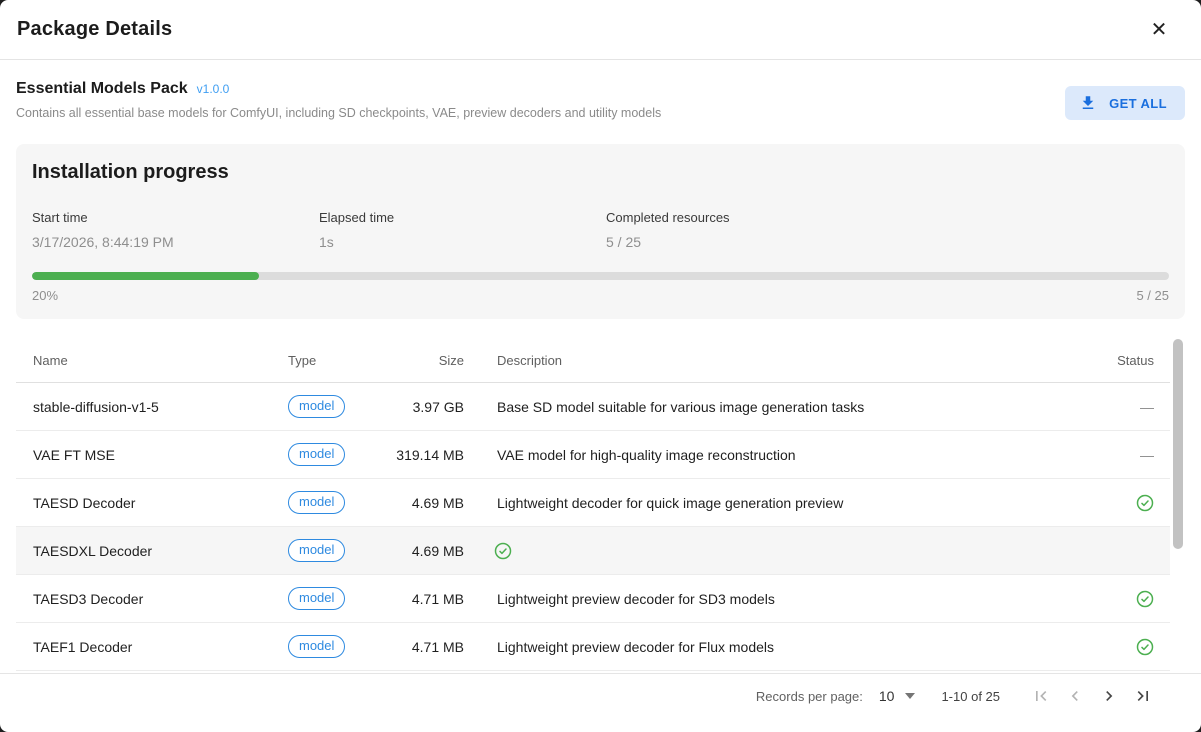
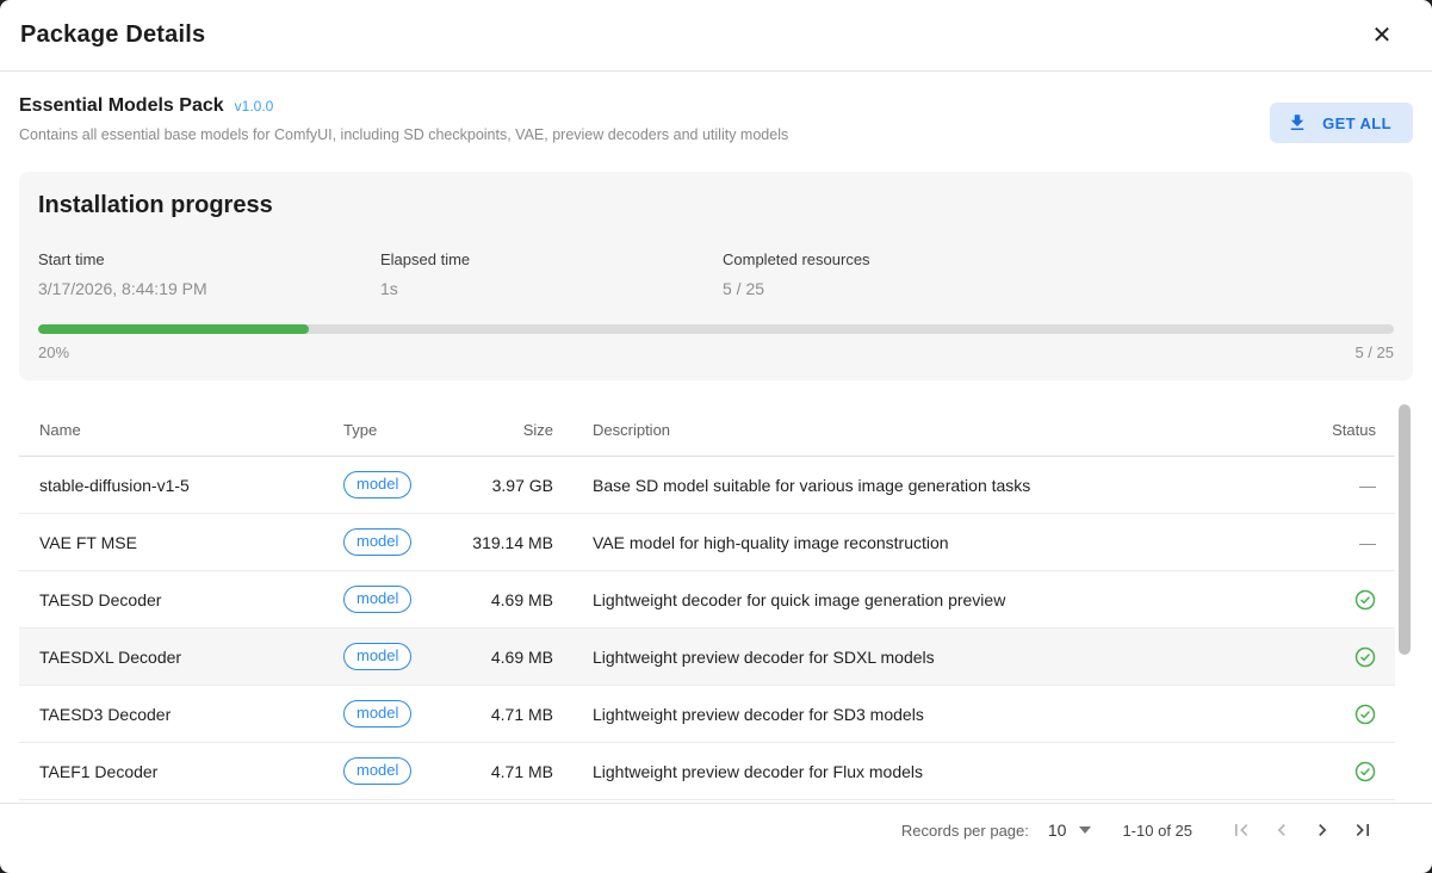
  Package Details
  ✕
  Essential Models Pack
  v1.0.0
  Contains all essential base models for ComfyUI, including SD checkpoints, VAE, preview decoders and utility models
  GET ALL
  Installation progress
  Start time
  3/17/2026, 8:44:19 PM
  Elapsed time
  1s
  Completed resources
  5 / 25
  20%
  5 / 25
  Name
  Type
  Size
  Description
  Status
  stable-diffusion-v1-5
  model
  3.97 GB
  Base SD model suitable for various image generation tasks
  —
  VAE FT MSE
  model
  319.14 MB
  VAE model for high-quality image reconstruction
  —
  TAESD Decoder
  model
  4.69 MB
  Lightweight decoder for quick image generation preview
  TAESDXL Decoder
  model
  4.69 MB
+ Lightweight preview decoder for SDXL models
  TAESD3 Decoder
  model
  4.71 MB
  Lightweight preview decoder for SD3 models
  TAEF1 Decoder
  model
  4.71 MB
  Lightweight preview decoder for Flux models
  Records per page:
  10
  1-10 of 25
